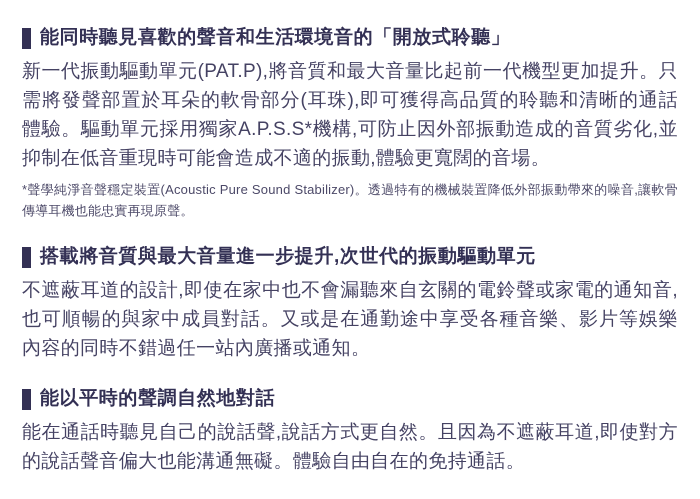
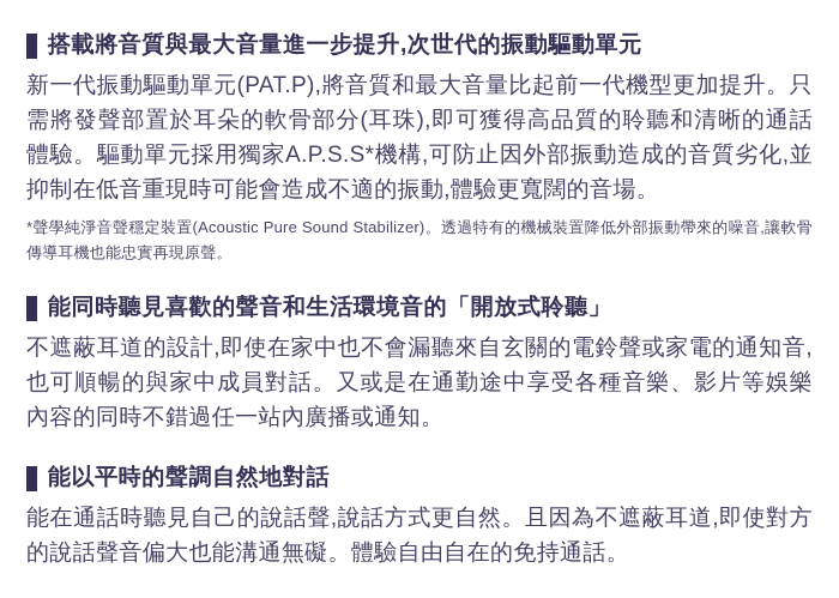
- 能同時聽見喜歡的聲音和生活環境音的「開放式聆聽」
+ 搭載將音質與最大音量進一步提升,次世代的振動驅動單元
  新一代振動驅動單元(PAT.P),將音質和最大音量比起前一代機型更加提升。只需將發聲部置於耳朵的軟骨部分(耳珠),即可獲得高品質的聆聽和清晰的通話體驗。驅動單元採用獨家A.P.S.S*機構,可防止因外部振動造成的音質劣化,並抑制在低音重現時可能會造成不適的振動,體驗更寬闊的音場。
  *聲學純淨音聲穩定裝置(Acoustic Pure Sound Stabilizer)。透過特有的機械裝置降低外部振動帶來的噪音,讓軟骨傳導耳機也能忠實再現原聲。
- 搭載將音質與最大音量進一步提升,次世代的振動驅動單元
+ 能同時聽見喜歡的聲音和生活環境音的「開放式聆聽」
  不遮蔽耳道的設計,即使在家中也不會漏聽來自玄關的電鈴聲或家電的通知音,也可順暢的與家中成員對話。又或是在通勤途中享受各種音樂、影片等娛樂內容的同時不錯過任一站內廣播或通知。
  能以平時的聲調自然地對話
  能在通話時聽見自己的說話聲,說話方式更自然。且因為不遮蔽耳道,即使對方的說話聲音偏大也能溝通無礙。體驗自由自在的免持通話。
